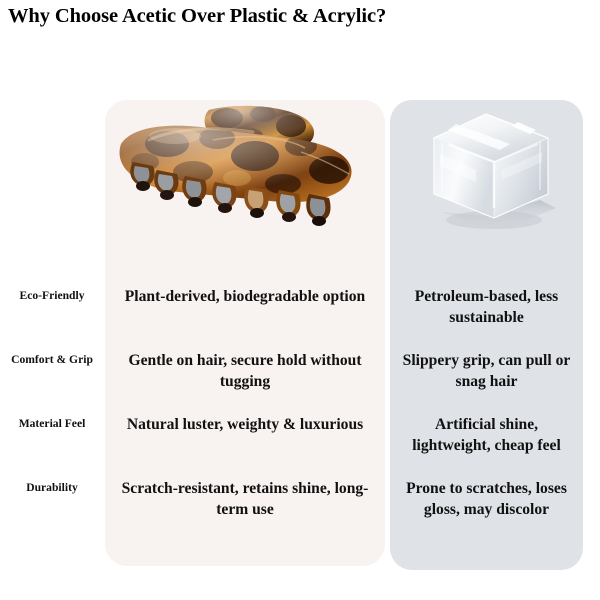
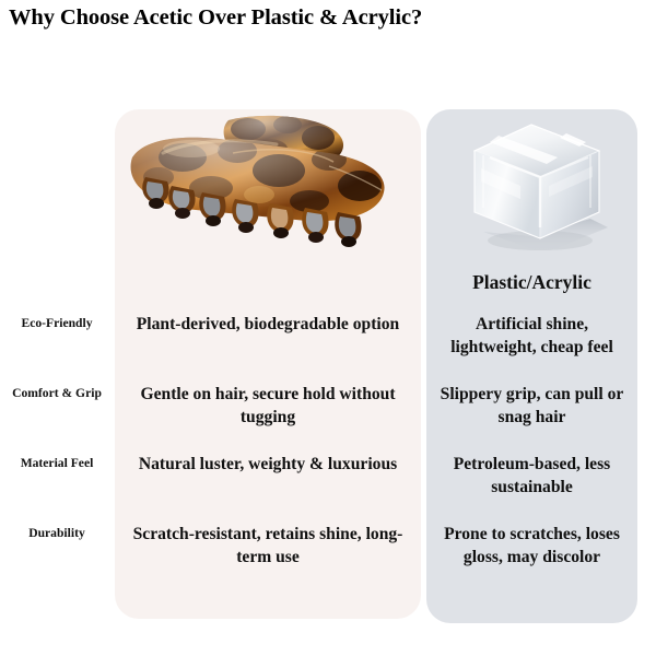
  Why Choose Acetic Over Plastic & Acrylic?
+ Plastic/Acrylic
  Eco-Friendly
  Plant-derived, biodegradable option
- Petroleum-based, less sustainable
+ Artificial shine, lightweight, cheap feel
  Comfort & Grip
  Gentle on hair, secure hold without tugging
  Slippery grip, can pull or snag hair
  Material Feel
  Natural luster, weighty & luxurious
- Artificial shine, lightweight, cheap feel
+ Petroleum-based, less sustainable
  Durability
  Scratch-resistant, retains shine, long-term use
  Prone to scratches, loses gloss, may discolor
